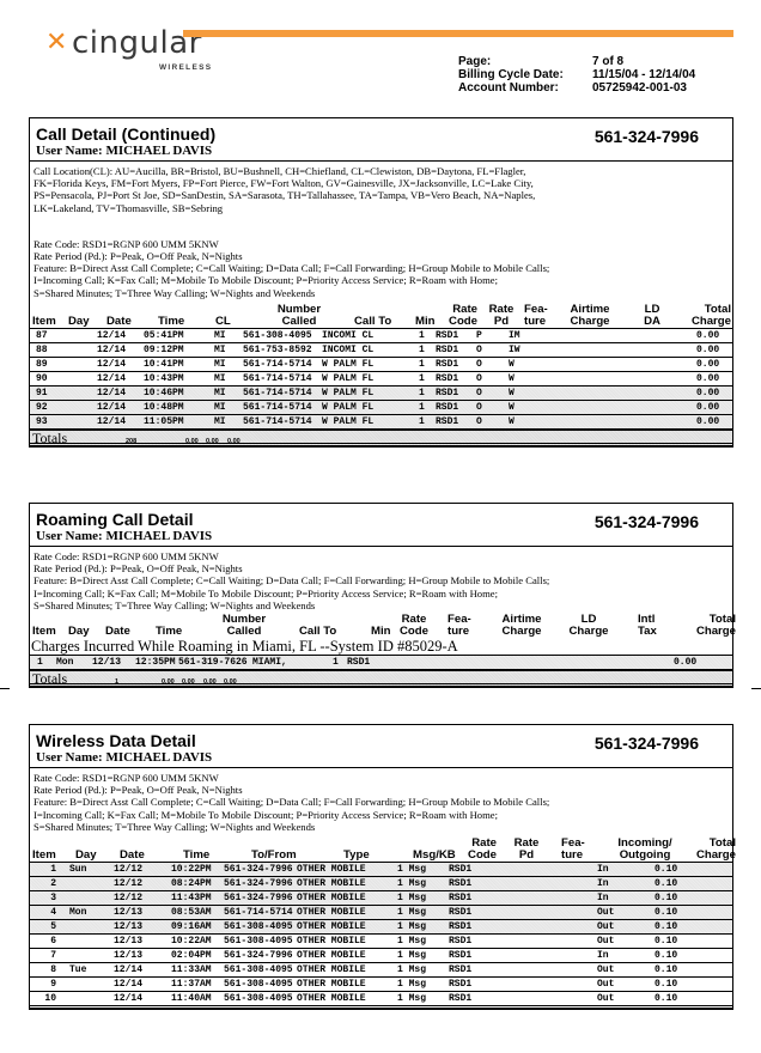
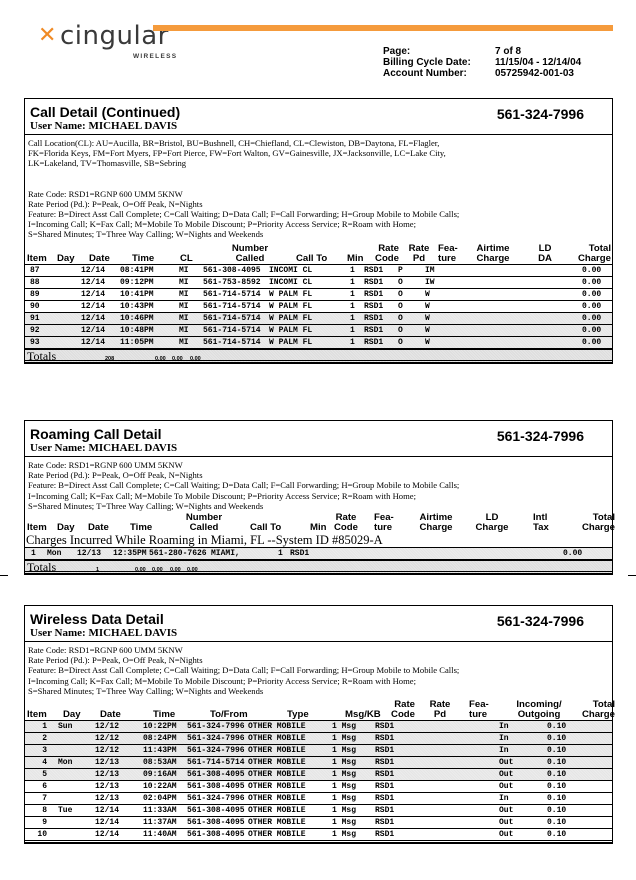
  ✕
  cingular
  Page:
  7 of 8
  Billing Cycle Date:
  11/15/04 - 12/14/04
  Account Number:
  05725942-001-03
  Call Detail (Continued)
  User Name: MICHAEL DAVIS
  561-324-7996
  Call Location(CL): AU=Aucilla, BR=Bristol, BU=Bushnell, CH=Chiefland, CL=Clewiston, DB=Daytona, FL=Flagler,
  FK=Florida Keys, FM=Fort Myers, FP=Fort Pierce, FW=Fort Walton, GV=Gainesville, JX=Jacksonville, LC=Lake City,
- PS=Pensacola, PJ=Port St Joe, SD=SanDestin, SA=Sarasota, TH=Tallahassee, TA=Tampa, VB=Vero Beach, NA=Naples,
  LK=Lakeland, TV=Thomasville, SB=Sebring
  Rate Code: RSD1=RGNP 600 UMM 5KNW
  Rate Period (Pd.): P=Peak, O=Off Peak, N=Nights
  Feature: B=Direct Asst Call Complete; C=Call Waiting; D=Data Call; F=Call Forwarding; H=Group Mobile to Mobile Calls;
  I=Incoming Call; K=Fax Call; M=Mobile To Mobile Discount; P=Priority Access Service; R=Roam with Home;
  S=Shared Minutes; T=Three Way Calling; W=Nights and Weekends
  Item
  Day
  Date
  Time
  CL
  Number
  Called
  Call To
  Min
  Rate
  Code
  Rate
  Pd
  Fea-
  ture
  Airtime
  Charge
  LD
  DA
  Total
  Charge
  87
  12/14
- 05:41PM
+ 08:41PM
  MI
  561-308-4095
  INCOMI CL
  1
  RSD1
  P
  IM
  0.00
  88
  12/14
  09:12PM
  MI
  561-753-8592
  INCOMI CL
  1
  RSD1
  O
  IW
  0.00
  89
  12/14
  10:41PM
  MI
  561-714-5714
  W PALM FL
  1
  RSD1
  O
  W
  0.00
  90
  12/14
  10:43PM
  MI
  561-714-5714
  W PALM FL
  1
  RSD1
  O
  W
  0.00
  91
  12/14
  10:46PM
  MI
  561-714-5714
  W PALM FL
  1
  RSD1
  O
  W
  0.00
  92
  12/14
  10:48PM
  MI
  561-714-5714
  W PALM FL
  1
  RSD1
  O
  W
  0.00
  93
  12/14
  11:05PM
  MI
  561-714-5714
  W PALM FL
  1
  RSD1
  O
  W
  0.00
  Totals
  Roaming Call Detail
  User Name: MICHAEL DAVIS
  561-324-7996
  Rate Code: RSD1=RGNP 600 UMM 5KNW
  Rate Period (Pd.): P=Peak, O=Off Peak, N=Nights
  Feature: B=Direct Asst Call Complete; C=Call Waiting; D=Data Call; F=Call Forwarding; H=Group Mobile to Mobile Calls;
  I=Incoming Call; K=Fax Call; M=Mobile To Mobile Discount; P=Priority Access Service; R=Roam with Home;
  S=Shared Minutes; T=Three Way Calling; W=Nights and Weekends
  Item
  Day
  Date
  Time
  Number
  Called
  Call To
  Min
  Rate
  Code
  Fea-
  ture
  Airtime
  Charge
  LD
  Charge
  Intl
  Tax
  Total
  Charge
  Charges Incurred While Roaming in Miami, FL --System ID #85029-A
  1
  Mon
  12/13
  12:35PM
- 561-319-7626
+ 561-280-7626
  MIAMI,
  1
  RSD1
  0.00
  Totals
  Wireless Data Detail
  User Name: MICHAEL DAVIS
  561-324-7996
  Rate Code: RSD1=RGNP 600 UMM 5KNW
  Rate Period (Pd.): P=Peak, O=Off Peak, N=Nights
  Feature: B=Direct Asst Call Complete; C=Call Waiting; D=Data Call; F=Call Forwarding; H=Group Mobile to Mobile Calls;
  I=Incoming Call; K=Fax Call; M=Mobile To Mobile Discount; P=Priority Access Service; R=Roam with Home;
  S=Shared Minutes; T=Three Way Calling; W=Nights and Weekends
  Item
  Day
  Date
  Time
  To/From
  Type
  Msg/KB
  Rate
  Code
  Rate
  Pd
  Fea-
  ture
  Incoming/
  Outgoing
  Total
  Charge
  1
  Sun
  12/12
  10:22PM
  561-324-7996
  OTHER MOBILE
  1 Msg
  RSD1
  In
  0.10
  2
  12/12
  08:24PM
  561-324-7996
  OTHER MOBILE
  1 Msg
  RSD1
  In
  0.10
  3
  12/12
  11:43PM
  561-324-7996
  OTHER MOBILE
  1 Msg
  RSD1
  In
  0.10
  4
  Mon
  12/13
  08:53AM
  561-714-5714
  OTHER MOBILE
  1 Msg
  RSD1
  Out
  0.10
  5
  12/13
  09:16AM
  561-308-4095
  OTHER MOBILE
  1 Msg
  RSD1
  Out
  0.10
  6
  12/13
  10:22AM
  561-308-4095
  OTHER MOBILE
  1 Msg
  RSD1
  Out
  0.10
  7
  12/13
  02:04PM
  561-324-7996
  OTHER MOBILE
  1 Msg
  RSD1
  In
  0.10
  8
  Tue
  12/14
  11:33AM
  561-308-4095
  OTHER MOBILE
  1 Msg
  RSD1
  Out
  0.10
  9
  12/14
  11:37AM
  561-308-4095
  OTHER MOBILE
  1 Msg
  RSD1
  Out
  0.10
  10
  12/14
  11:40AM
  561-308-4095
  OTHER MOBILE
  1 Msg
  RSD1
  Out
  0.10
